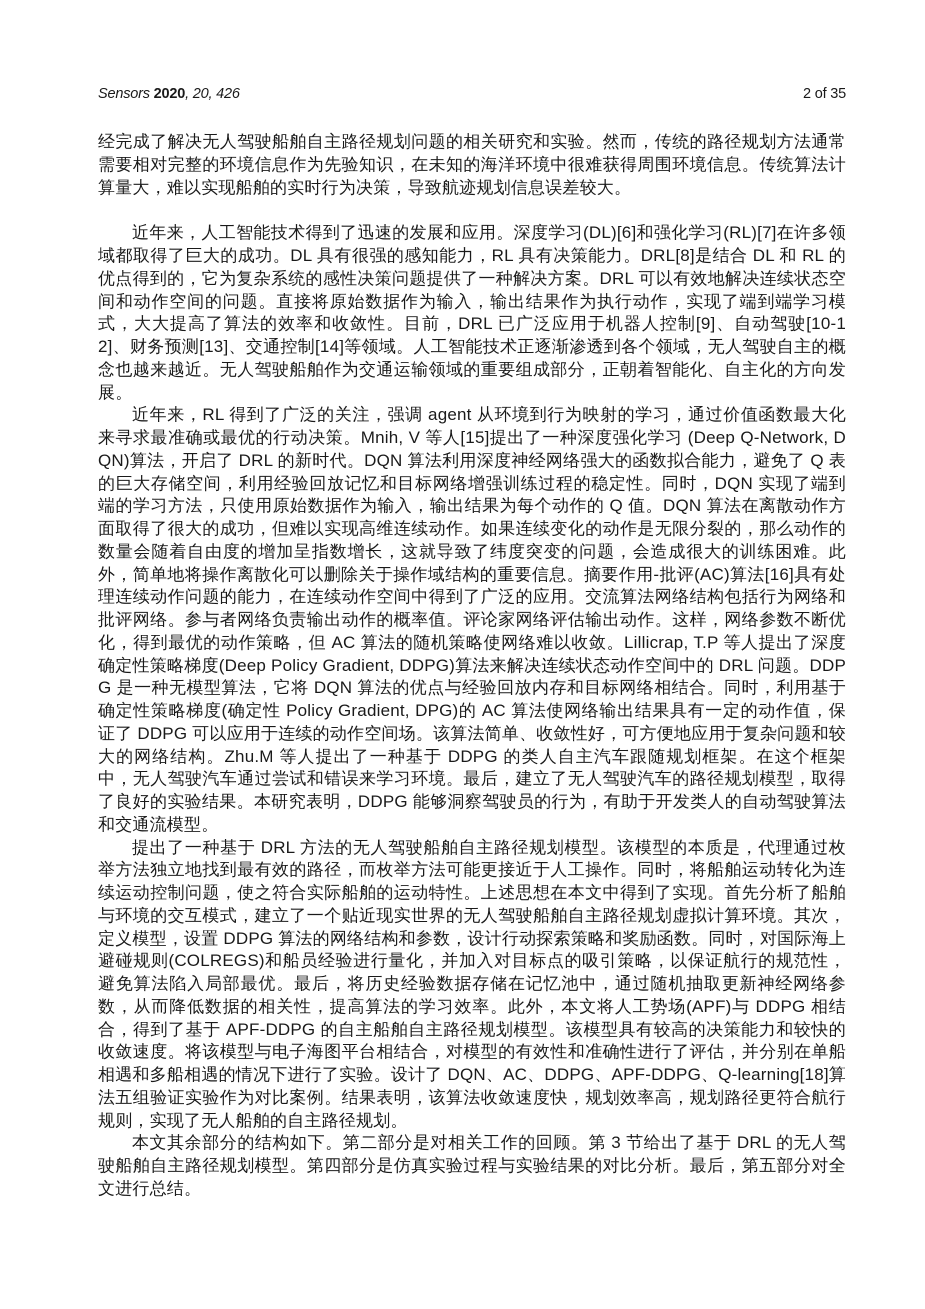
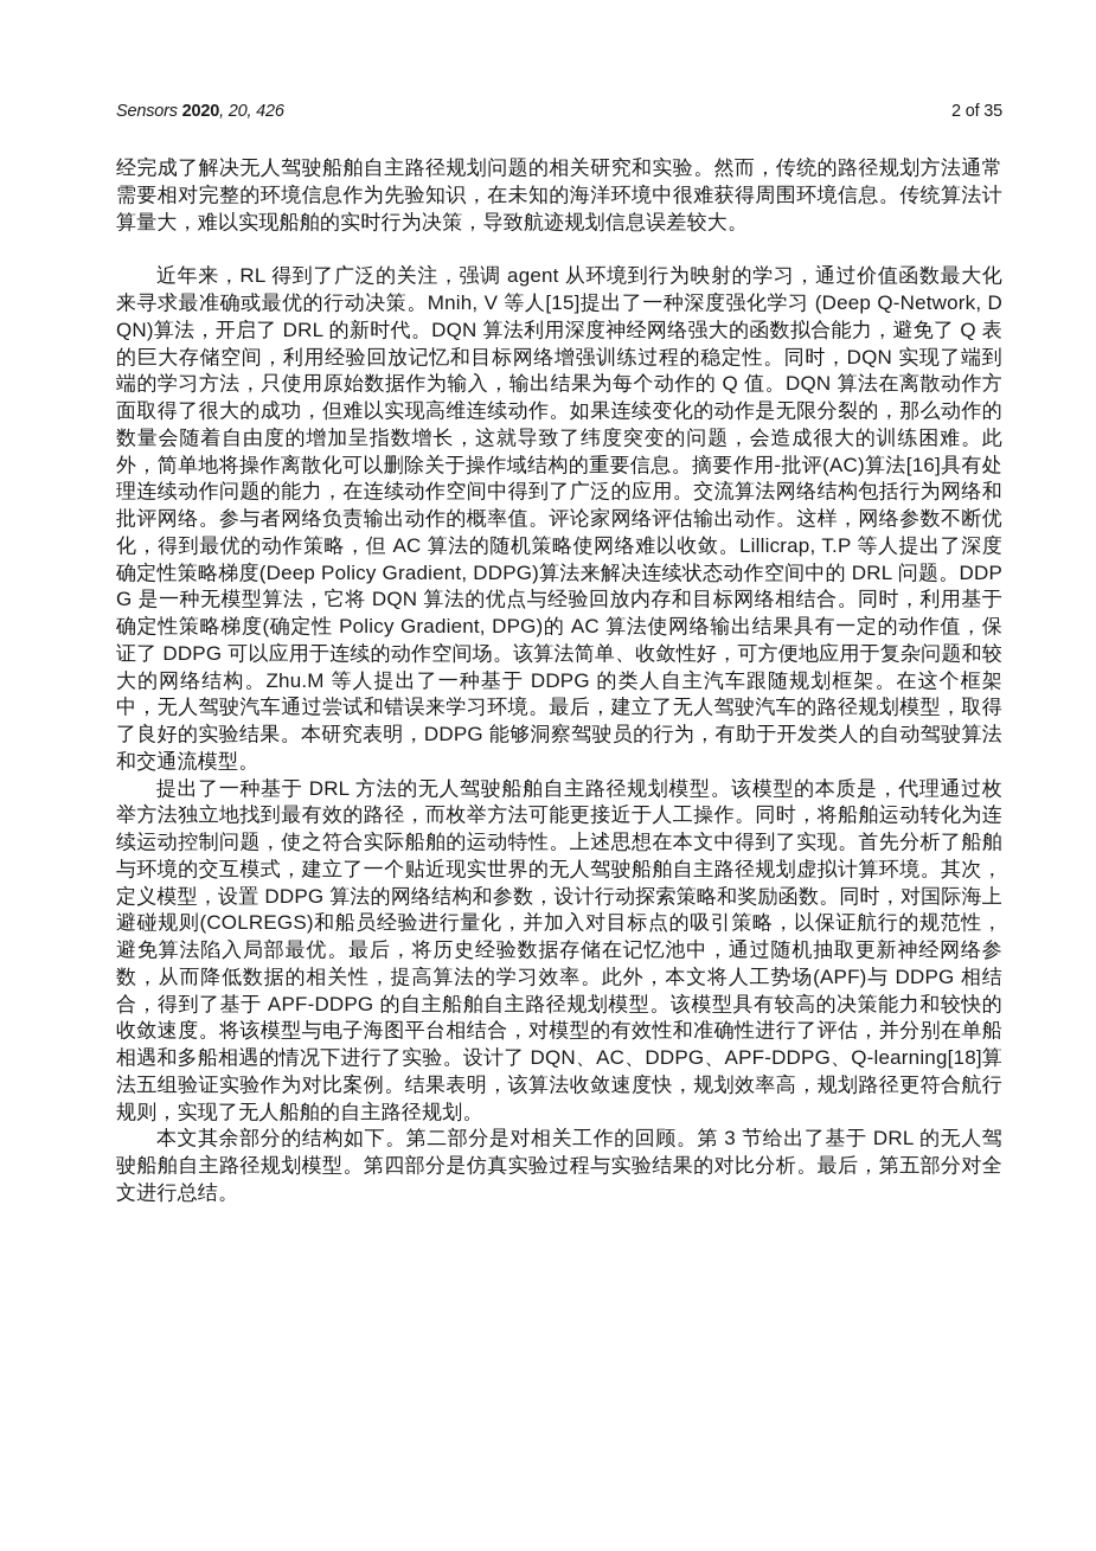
  Sensors 2020, 20, 426
  2 of 35
  经完成了解决无人驾驶船舶自主路径规划问题的相关研究和实验。然而，传统的路径规划方法通常需要相对完整的环境信息作为先验知识，在未知的海洋环境中很难获得周围环境信息。传统算法计算量大，难以实现船舶的实时行为决策，导致航迹规划信息误差较大。
- 近年来，人工智能技术得到了迅速的发展和应用。深度学习(DL)[6]和强化学习(RL)[7]在许多领域都取得了巨大的成功。DL 具有很强的感知能力，RL 具有决策能力。DRL[8]是结合 DL 和 RL 的优点得到的，它为复杂系统的感性决策问题提供了一种解决方案。DRL 可以有效地解决连续状态空间和动作空间的问题。直接将原始数据作为输入，输出结果作为执行动作，实现了端到端学习模式，大大提高了算法的效率和收敛性。目前，DRL 已广泛应用于机器人控制[9]、自动驾驶[10-12]、财务预测[13]、交通控制[14]等领域。人工智能技术正逐渐渗透到各个领域，无人驾驶自主的概念也越来越近。无人驾驶船舶作为交通运输领域的重要组成部分，正朝着智能化、自主化的方向发展。
  近年来，RL 得到了广泛的关注，强调 agent 从环境到行为映射的学习，通过价值函数最大化来寻求最准确或最优的行动决策。Mnih, V 等人[15]提出了一种深度强化学习 (Deep Q-Network, DQN)算法，开启了 DRL 的新时代。DQN 算法利用深度神经网络强大的函数拟合能力，避免了 Q 表的巨大存储空间，利用经验回放记忆和目标网络增强训练过程的稳定性。同时，DQN 实现了端到端的学习方法，只使用原始数据作为输入，输出结果为每个动作的 Q 值。DQN 算法在离散动作方面取得了很大的成功，但难以实现高维连续动作。如果连续变化的动作是无限分裂的，那么动作的数量会随着自由度的增加呈指数增长，这就导致了纬度突变的问题，会造成很大的训练困难。此外，简单地将操作离散化可以删除关于操作域结构的重要信息。摘要作用-批评(AC)算法[16]具有处理连续动作问题的能力，在连续动作空间中得到了广泛的应用。交流算法网络结构包括行为网络和批评网络。参与者网络负责输出动作的概率值。评论家网络评估输出动作。这样，网络参数不断优化，得到最优的动作策略，但 AC 算法的随机策略使网络难以收敛。Lillicrap, T.P 等人提出了深度确定性策略梯度(Deep Policy Gradient, DDPG)算法来解决连续状态动作空间中的 DRL 问题。DDPG 是一种无模型算法，它将 DQN 算法的优点与经验回放内存和目标网络相结合。同时，利用基于确定性策略梯度(确定性 Policy Gradient, DPG)的 AC 算法使网络输出结果具有一定的动作值，保证了 DDPG 可以应用于连续的动作空间场。该算法简单、收敛性好，可方便地应用于复杂问题和较大的网络结构。Zhu.M 等人提出了一种基于 DDPG 的类人自主汽车跟随规划框架。在这个框架中，无人驾驶汽车通过尝试和错误来学习环境。最后，建立了无人驾驶汽车的路径规划模型，取得了良好的实验结果。本研究表明，DDPG 能够洞察驾驶员的行为，有助于开发类人的自动驾驶算法和交通流模型。
  提出了一种基于 DRL 方法的无人驾驶船舶自主路径规划模型。该模型的本质是，代理通过枚举方法独立地找到最有效的路径，而枚举方法可能更接近于人工操作。同时，将船舶运动转化为连续运动控制问题，使之符合实际船舶的运动特性。上述思想在本文中得到了实现。首先分析了船舶与环境的交互模式，建立了一个贴近现实世界的无人驾驶船舶自主路径规划虚拟计算环境。其次，定义模型，设置 DDPG 算法的网络结构和参数，设计行动探索策略和奖励函数。同时，对国际海上避碰规则(COLREGS)和船员经验进行量化，并加入对目标点的吸引策略，以保证航行的规范性，避免算法陷入局部最优。最后，将历史经验数据存储在记忆池中，通过随机抽取更新神经网络参数，从而降低数据的相关性，提高算法的学习效率。此外，本文将人工势场(APF)与 DDPG 相结合，得到了基于 APF-DDPG 的自主船舶自主路径规划模型。该模型具有较高的决策能力和较快的收敛速度。将该模型与电子海图平台相结合，对模型的有效性和准确性进行了评估，并分别在单船相遇和多船相遇的情况下进行了实验。设计了 DQN、AC、DDPG、APF-DDPG、Q-learning[18]算法五组验证实验作为对比案例。结果表明，该算法收敛速度快，规划效率高，规划路径更符合航行规则，实现了无人船舶的自主路径规划。
  本文其余部分的结构如下。第二部分是对相关工作的回顾。第 3 节给出了基于 DRL 的无人驾驶船舶自主路径规划模型。第四部分是仿真实验过程与实验结果的对比分析。最后，第五部分对全文进行总结。
